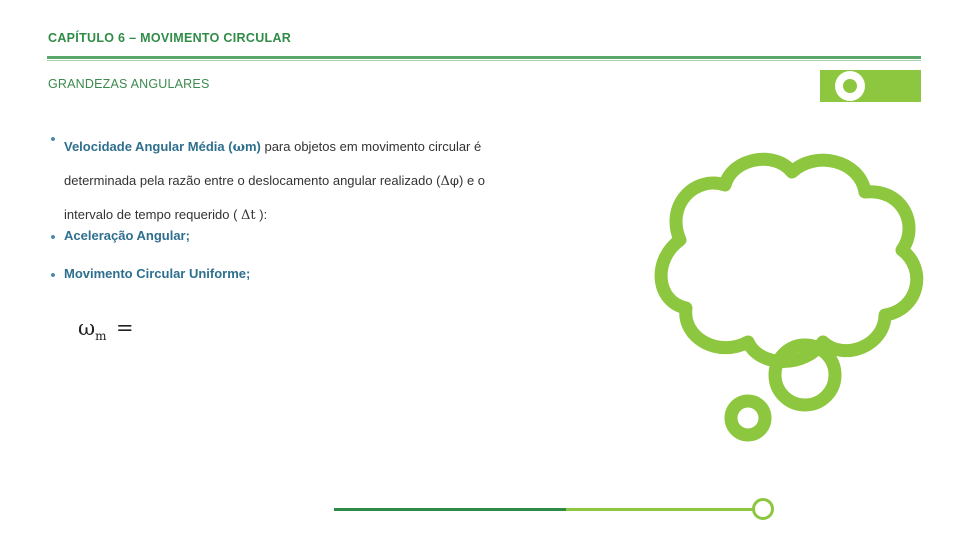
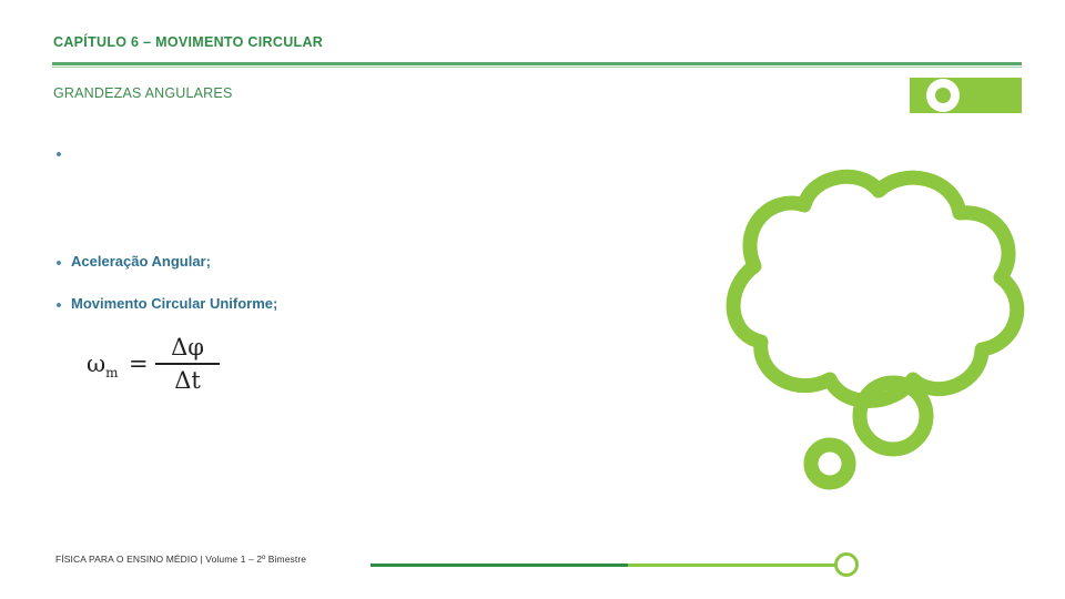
  CAPÍTULO 6 – MOVIMENTO CIRCULAR
  GRANDEZAS ANGULARES
  •
- Velocidade Angular Média (ωm) para objetos em movimento circular é
- determinada pela razão entre o deslocamento angular realizado (Δφ) e o
- intervalo de tempo requerido ( Δt ):
  •
  Aceleração Angular;
  •
  Movimento Circular Uniforme;
  ωm
  =
+ Δφ
+ Δt
+ FÍSICA PARA O ENSINO MÉDIO | Volume 1 – 2º Bimestre
